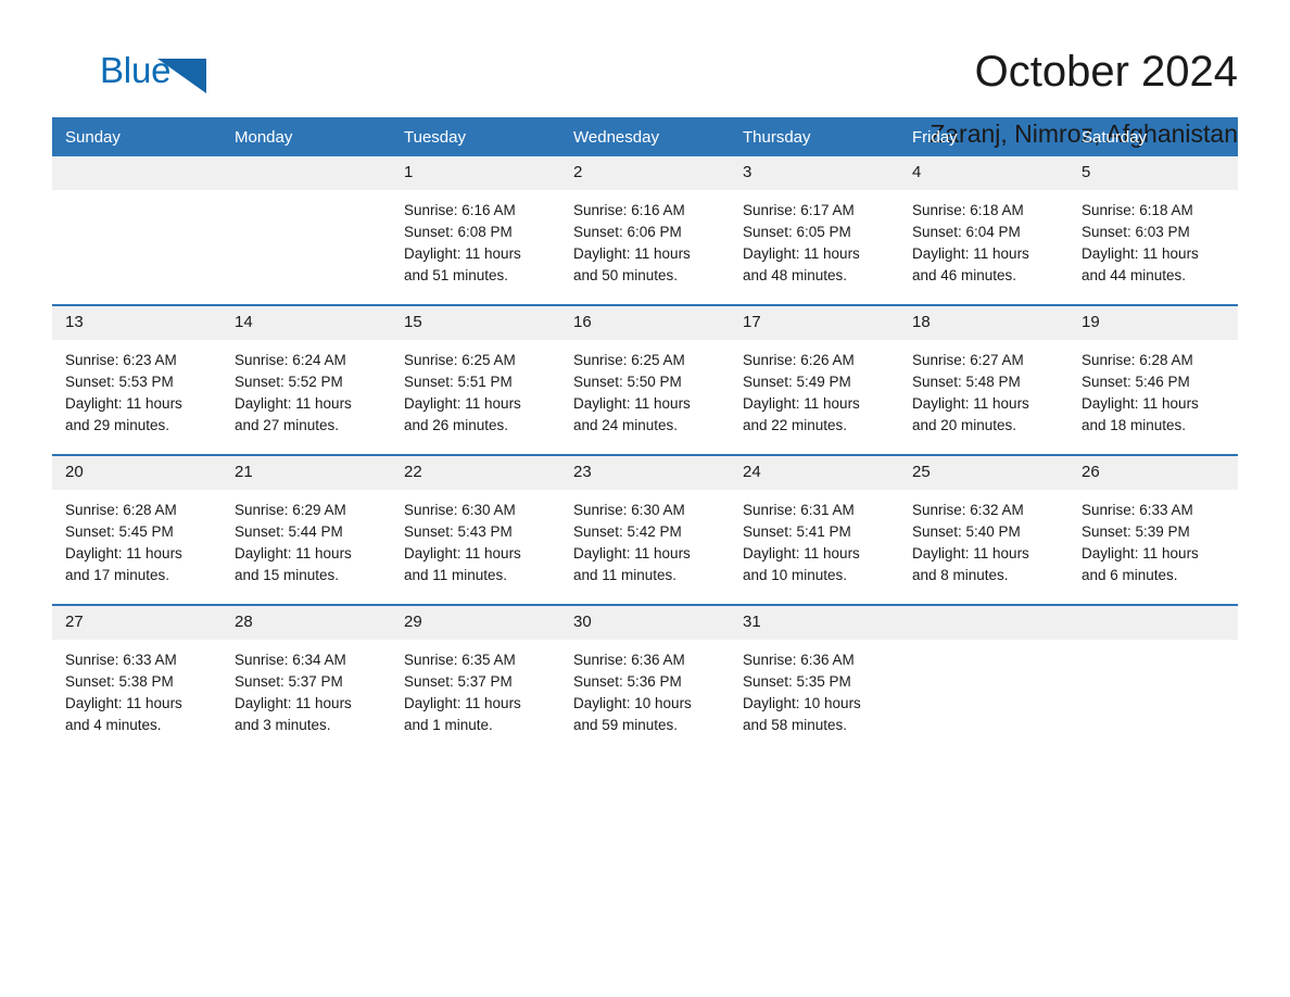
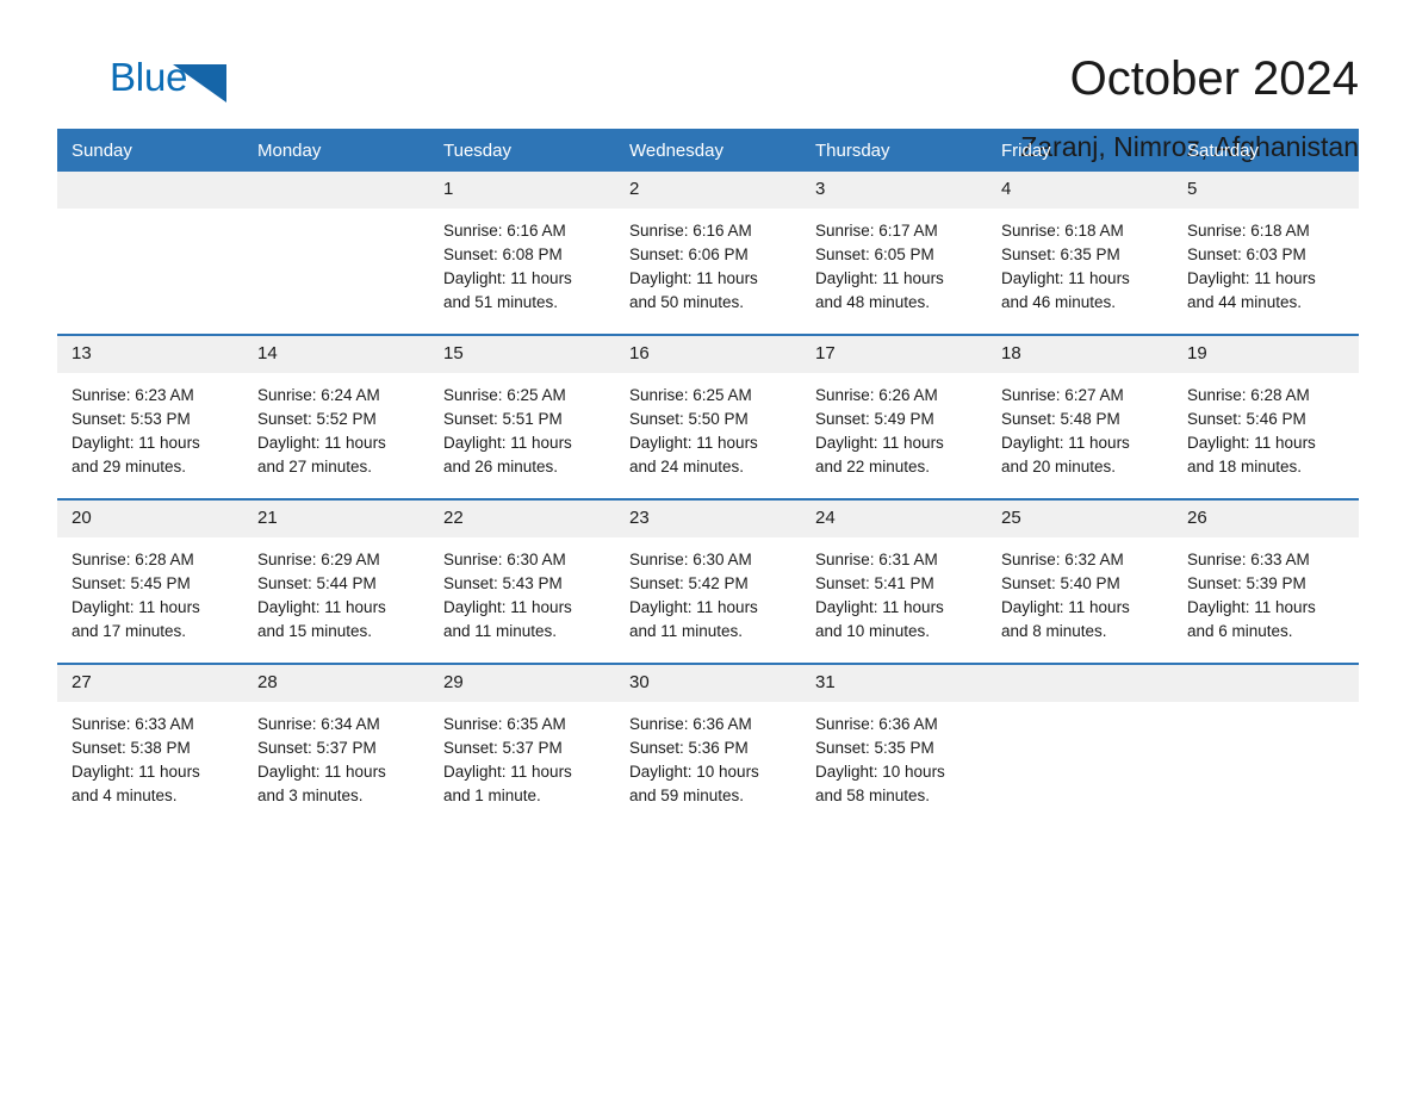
  Blue
  October 2024
  ranj, Nimrohanistan
  Sunday	Monday	Tuesday	Wednesday	Thursday	Friday	Saturday
- 		1Sunrise: 6:16 AMSunset: 6:08 PMDaylight: 11 hoursand 51 minutes.	2Sunrise: 6:16 AMSunset: 6:06 PMDaylight: 11 hoursand 50 minutes.	3Sunrise: 6:17 AMSunset: 6:05 PMDaylight: 11 hoursand 48 minutes.	4Sunrise: 6:18 AMSunset: 6:04 PMDaylight: 11 hoursand 46 minutes.	5Sunrise: 6:18 AMSunset: 6:03 PMDaylight: 11 hoursand 44 minutes.
+ 		1Sunrise: 6:16 AMSunset: 6:08 PMDaylight: 11 hoursand 51 minutes.	2Sunrise: 6:16 AMSunset: 6:06 PMDaylight: 11 hoursand 50 minutes.	3Sunrise: 6:17 AMSunset: 6:05 PMDaylight: 11 hoursand 48 minutes.	4Sunrise: 6:18 AMSunset: 6:35 PMDaylight: 11 hoursand 46 minutes.	5Sunrise: 6:18 AMSunset: 6:03 PMDaylight: 11 hoursand 44 minutes.
  13Sunrise: 6:23 AMSunset: 5:53 PMDaylight: 11 hoursand 29 minutes.	14Sunrise: 6:24 AMSunset: 5:52 PMDaylight: 11 hoursand 27 minutes.	15Sunrise: 6:25 AMSunset: 5:51 PMDaylight: 11 hoursand 26 minutes.	16Sunrise: 6:25 AMSunset: 5:50 PMDaylight: 11 hoursand 24 minutes.	17Sunrise: 6:26 AMSunset: 5:49 PMDaylight: 11 hoursand 22 minutes.	18Sunrise: 6:27 AMSunset: 5:48 PMDaylight: 11 hoursand 20 minutes.	19Sunrise: 6:28 AMSunset: 5:46 PMDaylight: 11 hoursand 18 minutes.
  20Sunrise: 6:28 AMSunset: 5:45 PMDaylight: 11 hoursand 17 minutes.	21Sunrise: 6:29 AMSunset: 5:44 PMDaylight: 11 hoursand 15 minutes.	22Sunrise: 6:30 AMSunset: 5:43 PMDaylight: 11 hoursand 11 minutes.	23Sunrise: 6:30 AMSunset: 5:42 PMDaylight: 11 hoursand 11 minutes.	24Sunrise: 6:31 AMSunset: 5:41 PMDaylight: 11 hoursand 10 minutes.	25Sunrise: 6:32 AMSunset: 5:40 PMDaylight: 11 hoursand 8 minutes.	26Sunrise: 6:33 AMSunset: 5:39 PMDaylight: 11 hoursand 6 minutes.
  27Sunrise: 6:33 AMSunset: 5:38 PMDaylight: 11 hoursand 4 minutes.	28Sunrise: 6:34 AMSunset: 5:37 PMDaylight: 11 hoursand 3 minutes.	29Sunrise: 6:35 AMSunset: 5:37 PMDaylight: 11 hoursand 1 minute.	30Sunrise: 6:36 AMSunset: 5:36 PMDaylight: 10 hoursand 59 minutes.	31Sunrise: 6:36 AMSunset: 5:35 PMDaylight: 10 hoursand 58 minutes.
